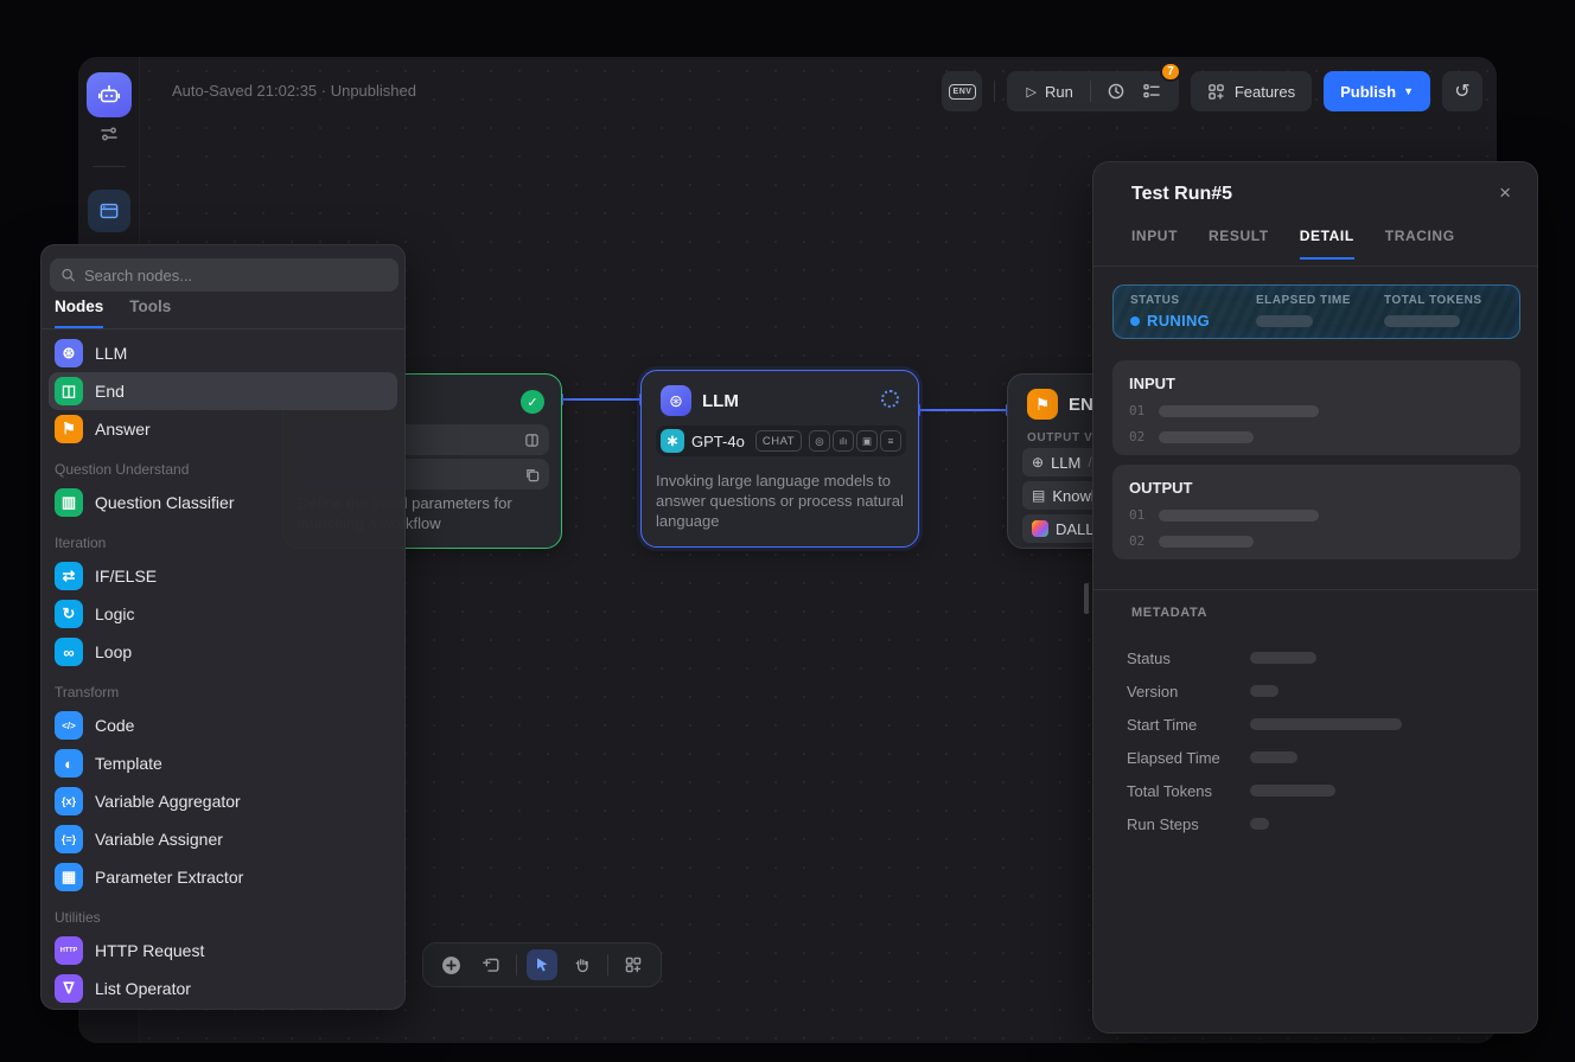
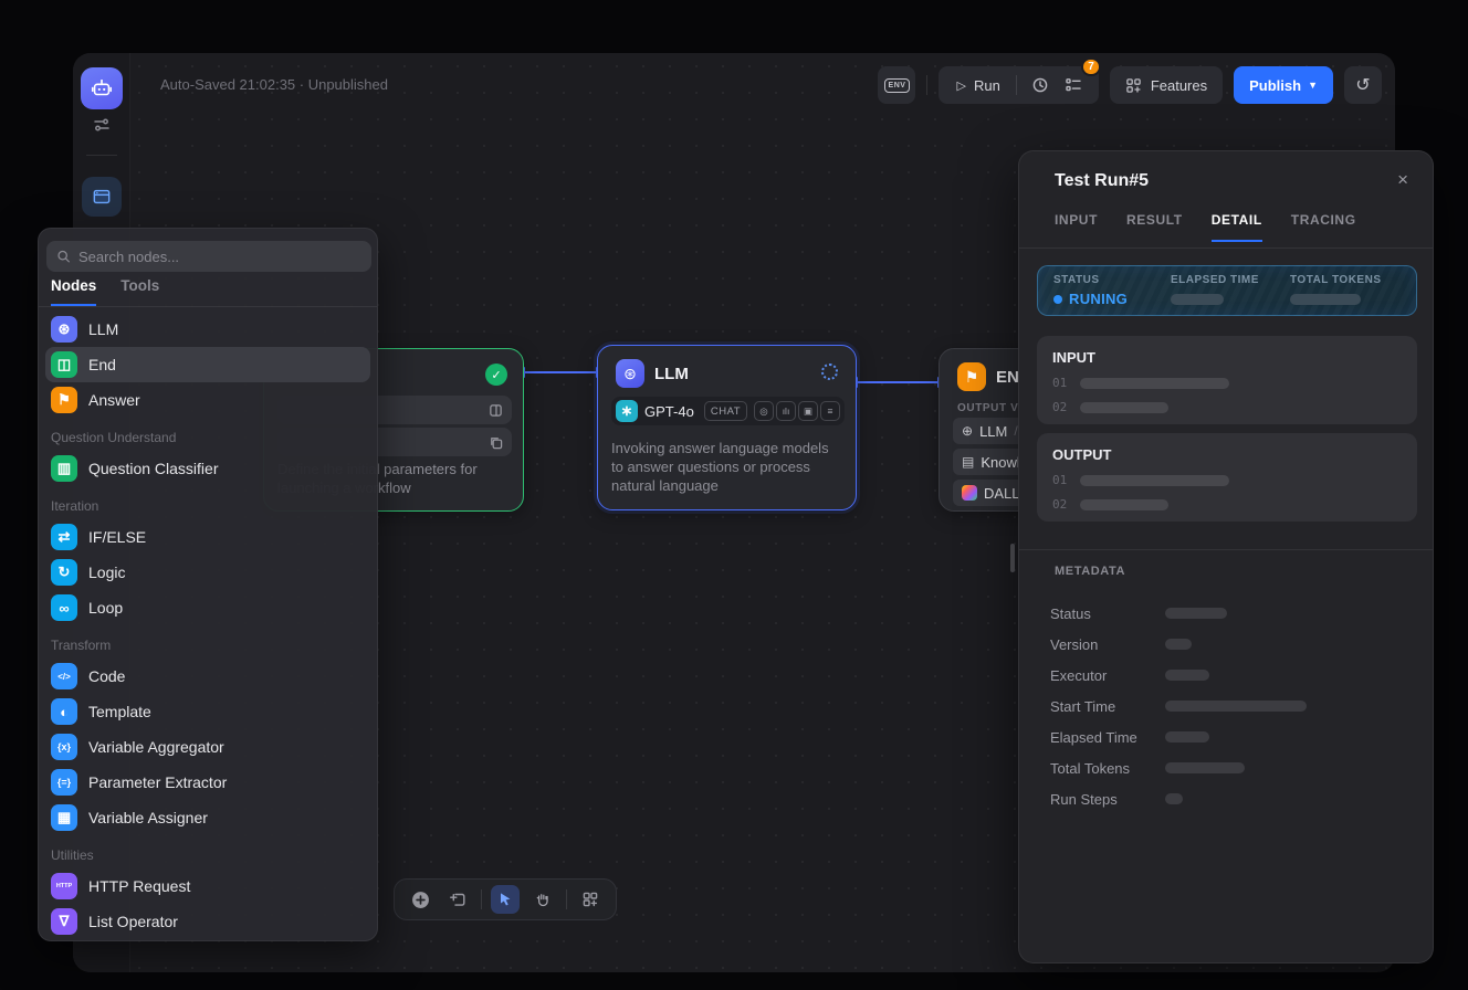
  Auto-Saved 21:02:35 · Unpublished
  ▷
  Run
  7
  Features
  Publish
  ▼
  ↺
  ✓
  ⊛
  LLM
  ∗
  GPT-4o
  CHAT
  ◎
  ılı
  ▣
  ≡
- Invoking large language models to answer questions or process natural language
+ Invoking answer language models to answer questions or process natural language
  ⚑
  ⊕
  LLM
  /
  ▤
  Search nodes...
  Nodes
  Tools
  ⊛
  LLM
  ◫
  End
  ⚑
  Answer
  Question Understand
  ▥
  Question Classifier
  Iteration
  ⇄
  IF/ELSE
  ↻
  Logic
  ∞
  Loop
  Transform
  </>
  Code
  ◐
  Template
  {x}
  Variable Aggregator
  {=}
- Variable Assigner
+ Parameter Extractor
  ▦
- Parameter Extractor
+ Variable Assigner
  Utilities
  HTTP Request
  ∇
  List Operator
  Test Run#5
  ×
  INPUT
  RESULT
  DETAIL
  TRACING
  STATUS
  RUNING
  ELAPSED TIME
  TOTAL TOKENS
  INPUT
  01
  02
  OUTPUT
  01
  02
  METADATA
  Status
  Version
+ Executor
  Start Time
  Elapsed Time
  Total Tokens
  Run Steps
